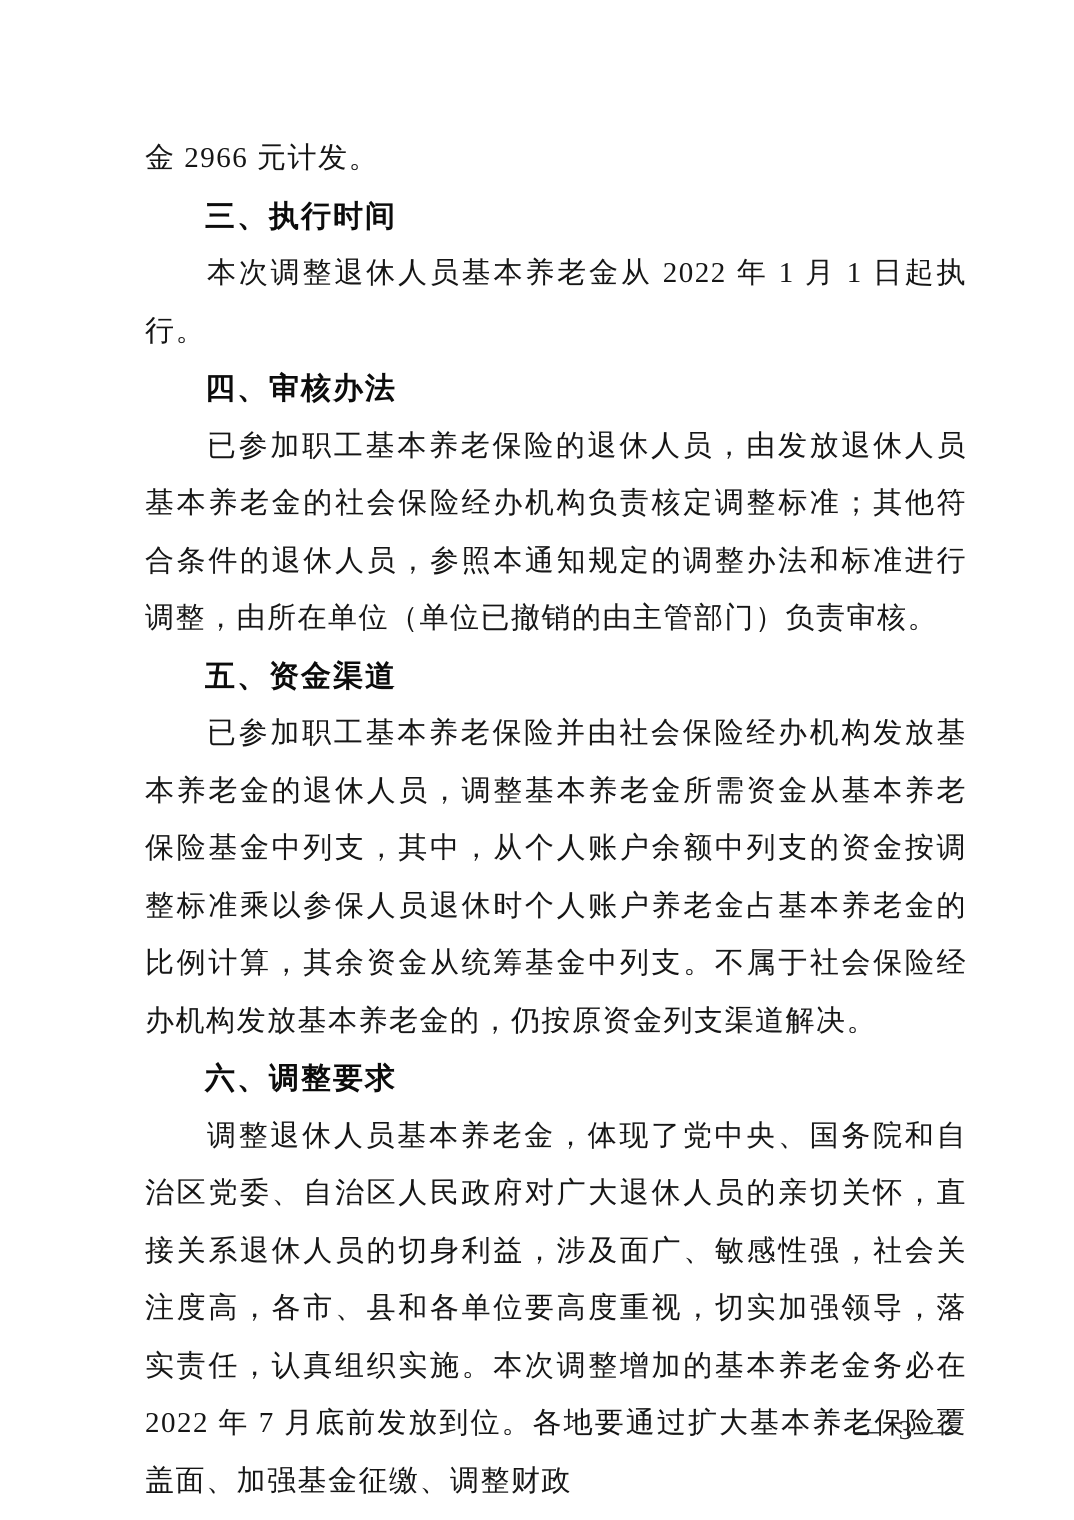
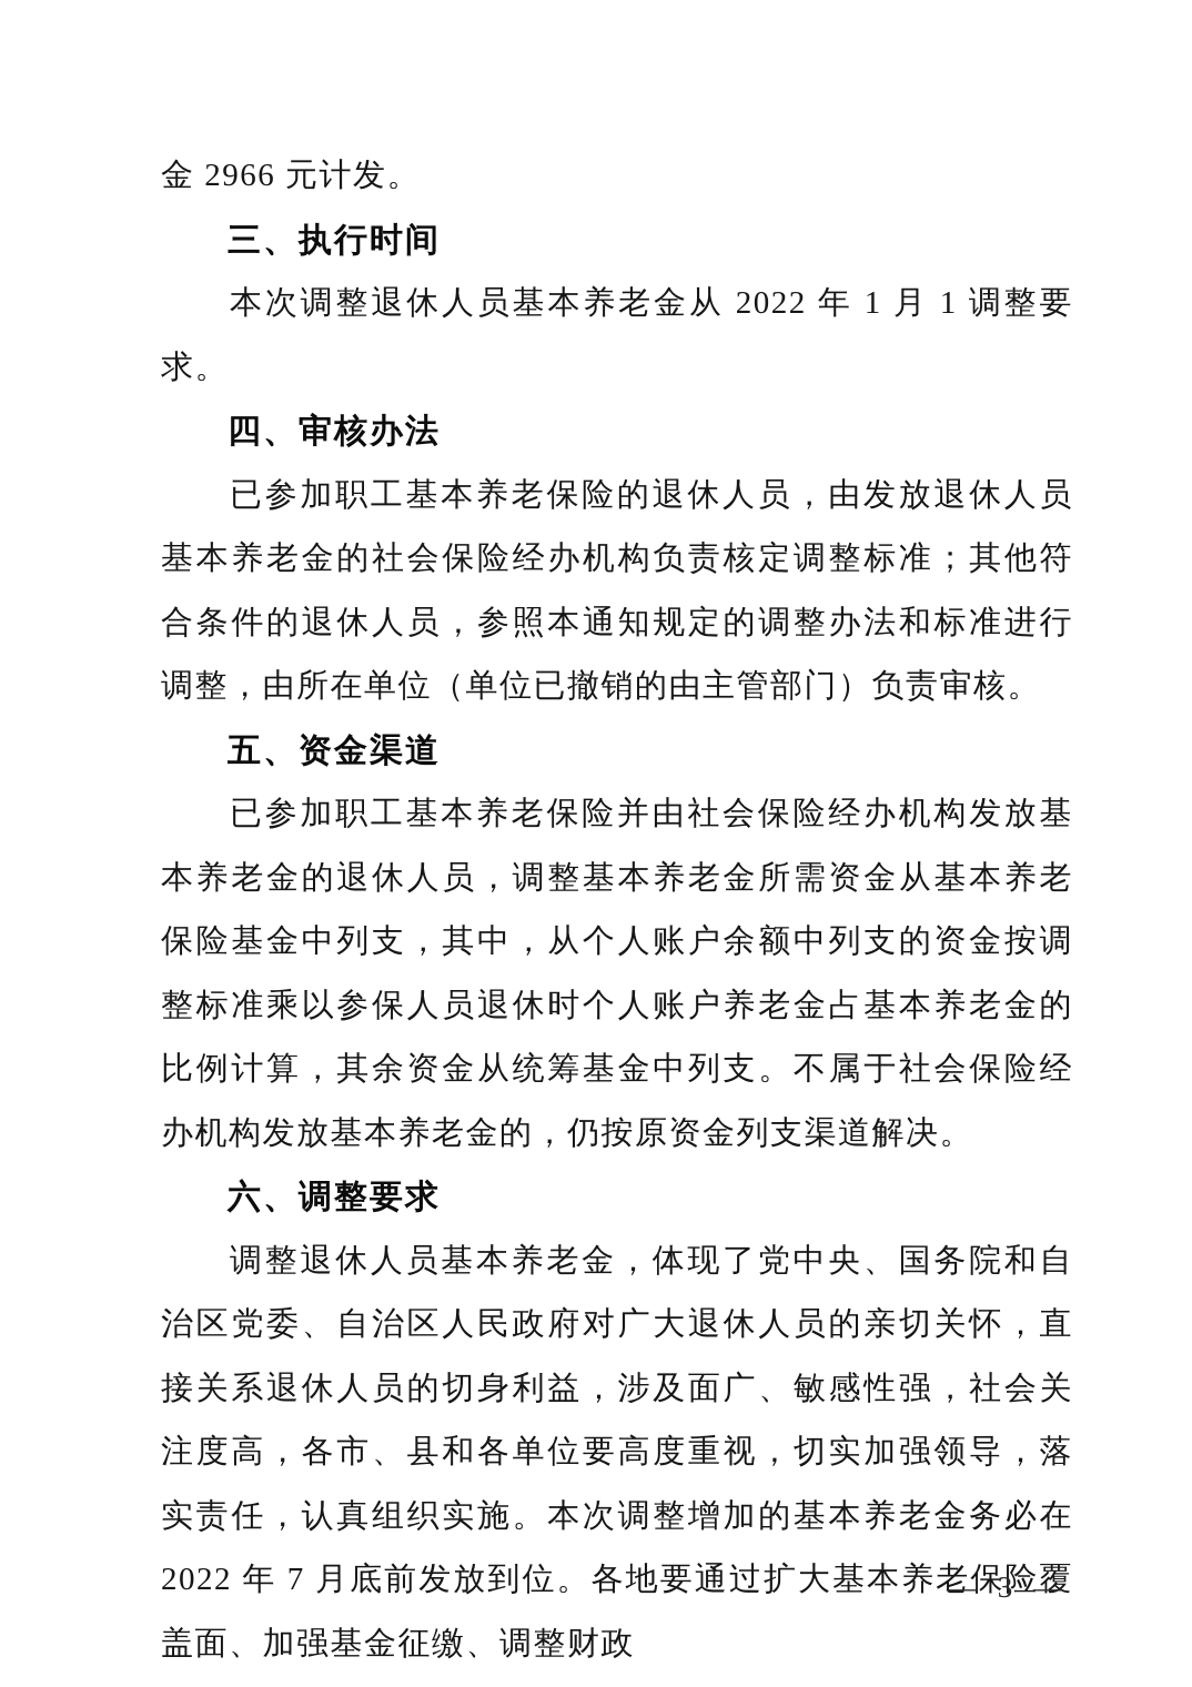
  金 2966 元计发。
  三、执行时间
- 本次调整退休人员基本养老金从 2022 年 1 月 1 日起执行。
+ 本次调整退休人员基本养老金从 2022 年 1 月 1 调整要求。
  四、审核办法
  已参加职工基本养老保险的退休人员，由发放退休人员基本养老金的社会保险经办机构负责核定调整标准；其他符合条件的退休人员，参照本通知规定的调整办法和标准进行调整，由所在单位（单位已撤销的由主管部门）负责审核。
  五、资金渠道
  已参加职工基本养老保险并由社会保险经办机构发放基本养老金的退休人员，调整基本养老金所需资金从基本养老保险基金中列支，其中，从个人账户余额中列支的资金按调整标准乘以参保人员退休时个人账户养老金占基本养老金的比例计算，其余资金从统筹基金中列支。不属于社会保险经办机构发放基本养老金的，仍按原资金列支渠道解决。
  六、调整要求
  调整退休人员基本养老金，体现了党中央、国务院和自治区党委、自治区人民政府对广大退休人员的亲切关怀，直接关系退休人员的切身利益，涉及面广、敏感性强，社会关注度高，各市、县和各单位要高度重视，切实加强领导，落实责任，认真组织实施。本次调整增加的基本养老金务必在 2022 年 7 月底前发放到位。各地要通过扩大基本养老保险覆盖面、加强基金征缴、调整财政
  — 3 —
